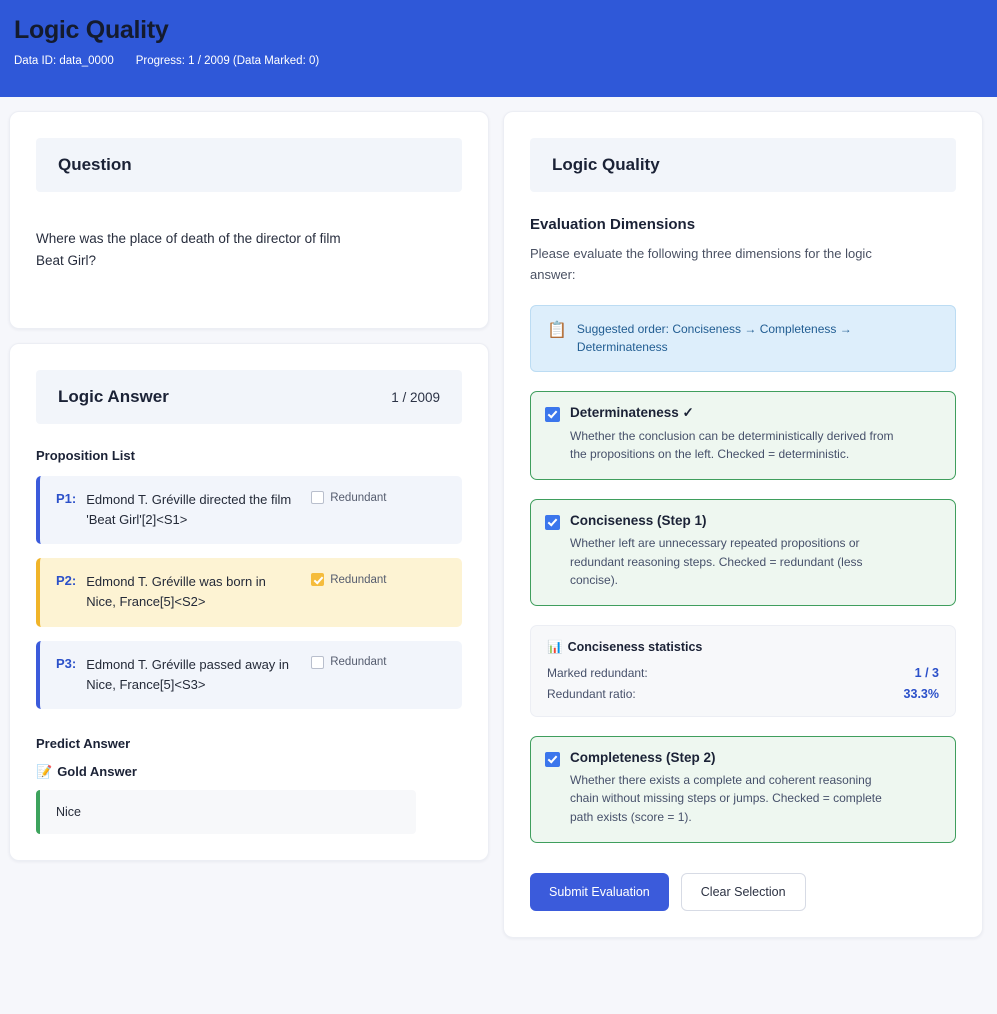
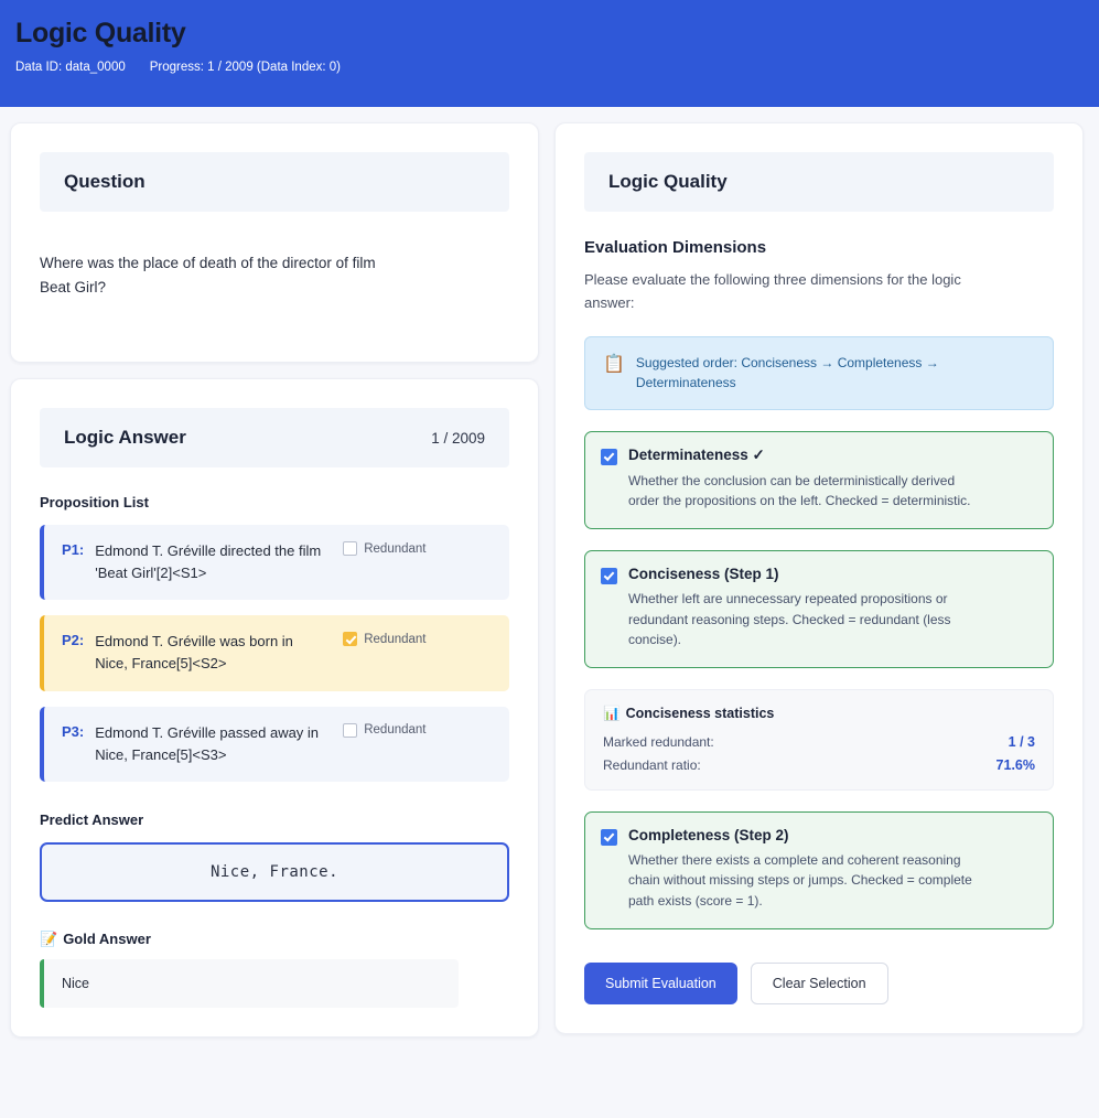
  Logic Quality
  Data ID: data_0000
- Progress: 1 / 2009 (Data Marked: 0)
+ Progress: 1 / 2009 (Data Index: 0)
  Question
  Where was the place of death of the director of film Beat Girl?
  Logic Answer
  1 / 2009
  Proposition List
  P1:
  Edmond T. Gréville directed the film 'Beat Girl'[2]<S1>
  Redundant
  P2:
  Edmond T. Gréville was born in Nice, France[5]<S2>
  Redundant
  P3:
  Edmond T. Gréville passed away in Nice, France[5]<S3>
  Redundant
  Predict Answer
+ Nice, France.
  📝
  Gold Answer
  Nice
  Logic Quality
  Evaluation Dimensions
  Please evaluate the following three dimensions for the logic answer:
  📋
  Suggested order: Conciseness → Completeness → Determinateness
  Determinateness ✓
- Whether the conclusion can be deterministically derived from the propositions on the left. Checked = deterministic.
+ Whether the conclusion can be deterministically derived order the propositions on the left. Checked = deterministic.
  Conciseness (Step 1)
  Whether left are unnecessary repeated propositions or redundant reasoning steps. Checked = redundant (less concise).
  📊
  Conciseness statistics
  Marked redundant:
  1 / 3
  Redundant ratio:
- 33.3%
+ 71.6%
  Completeness (Step 2)
  Whether there exists a complete and coherent reasoning chain without missing steps or jumps. Checked = complete path exists (score = 1).
  Submit Evaluation
  Clear Selection
